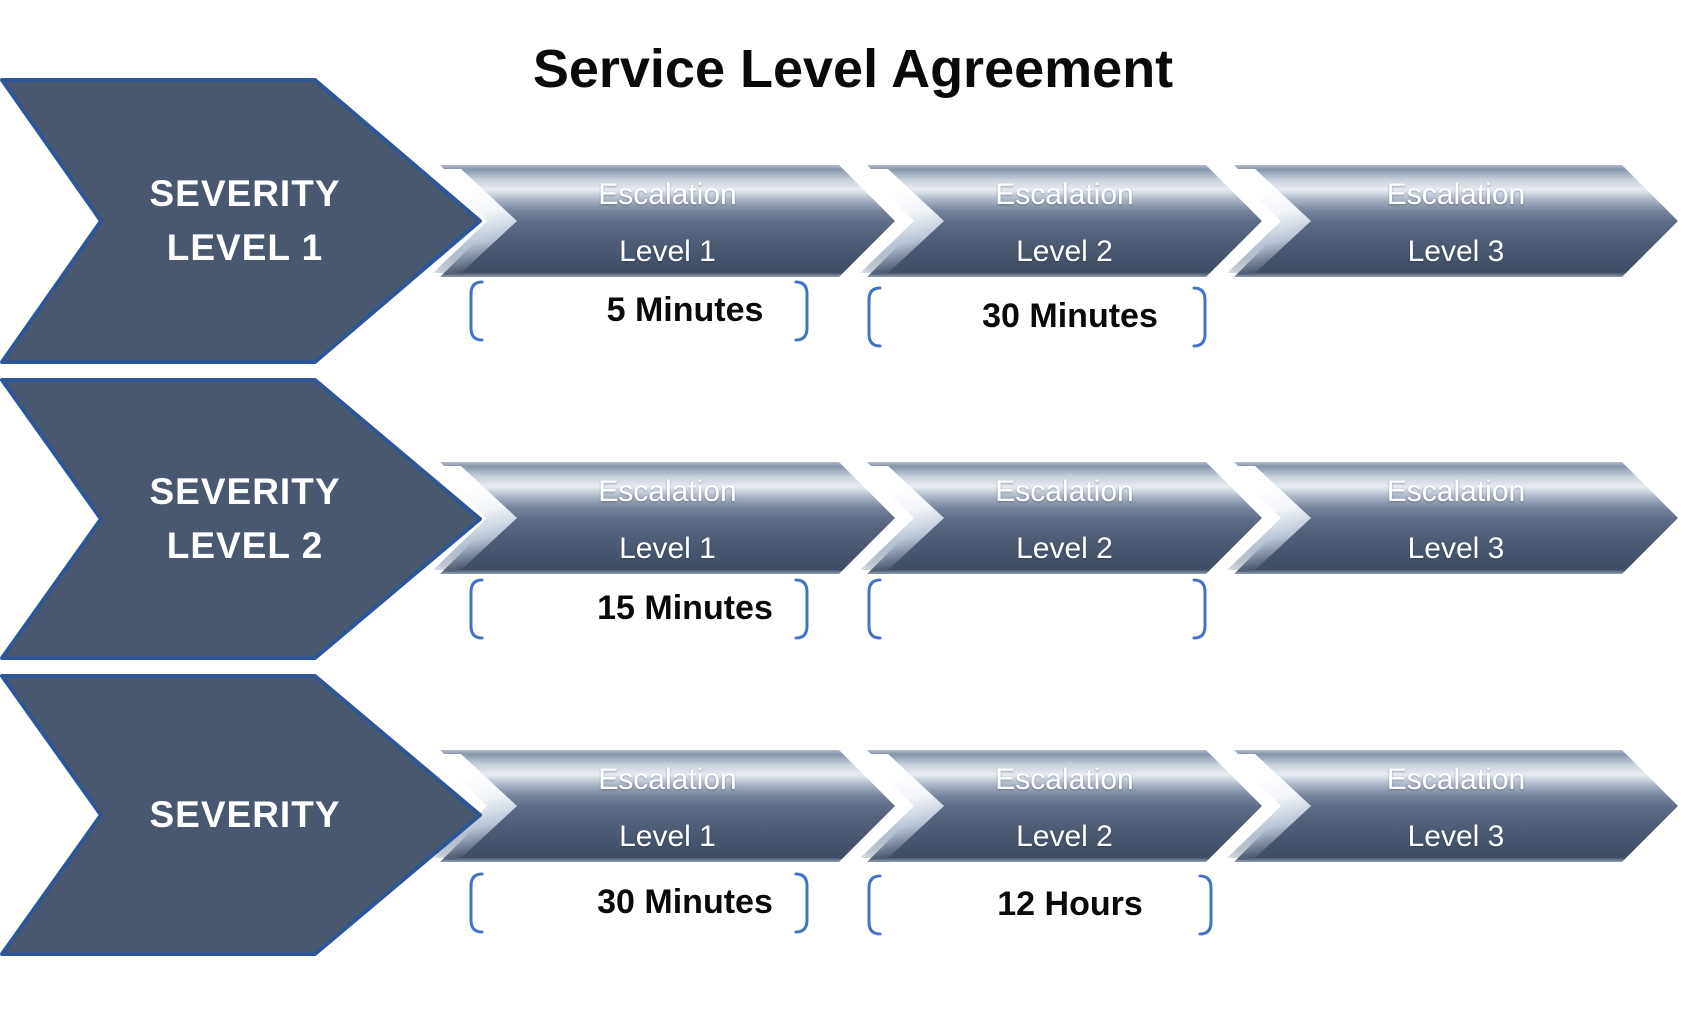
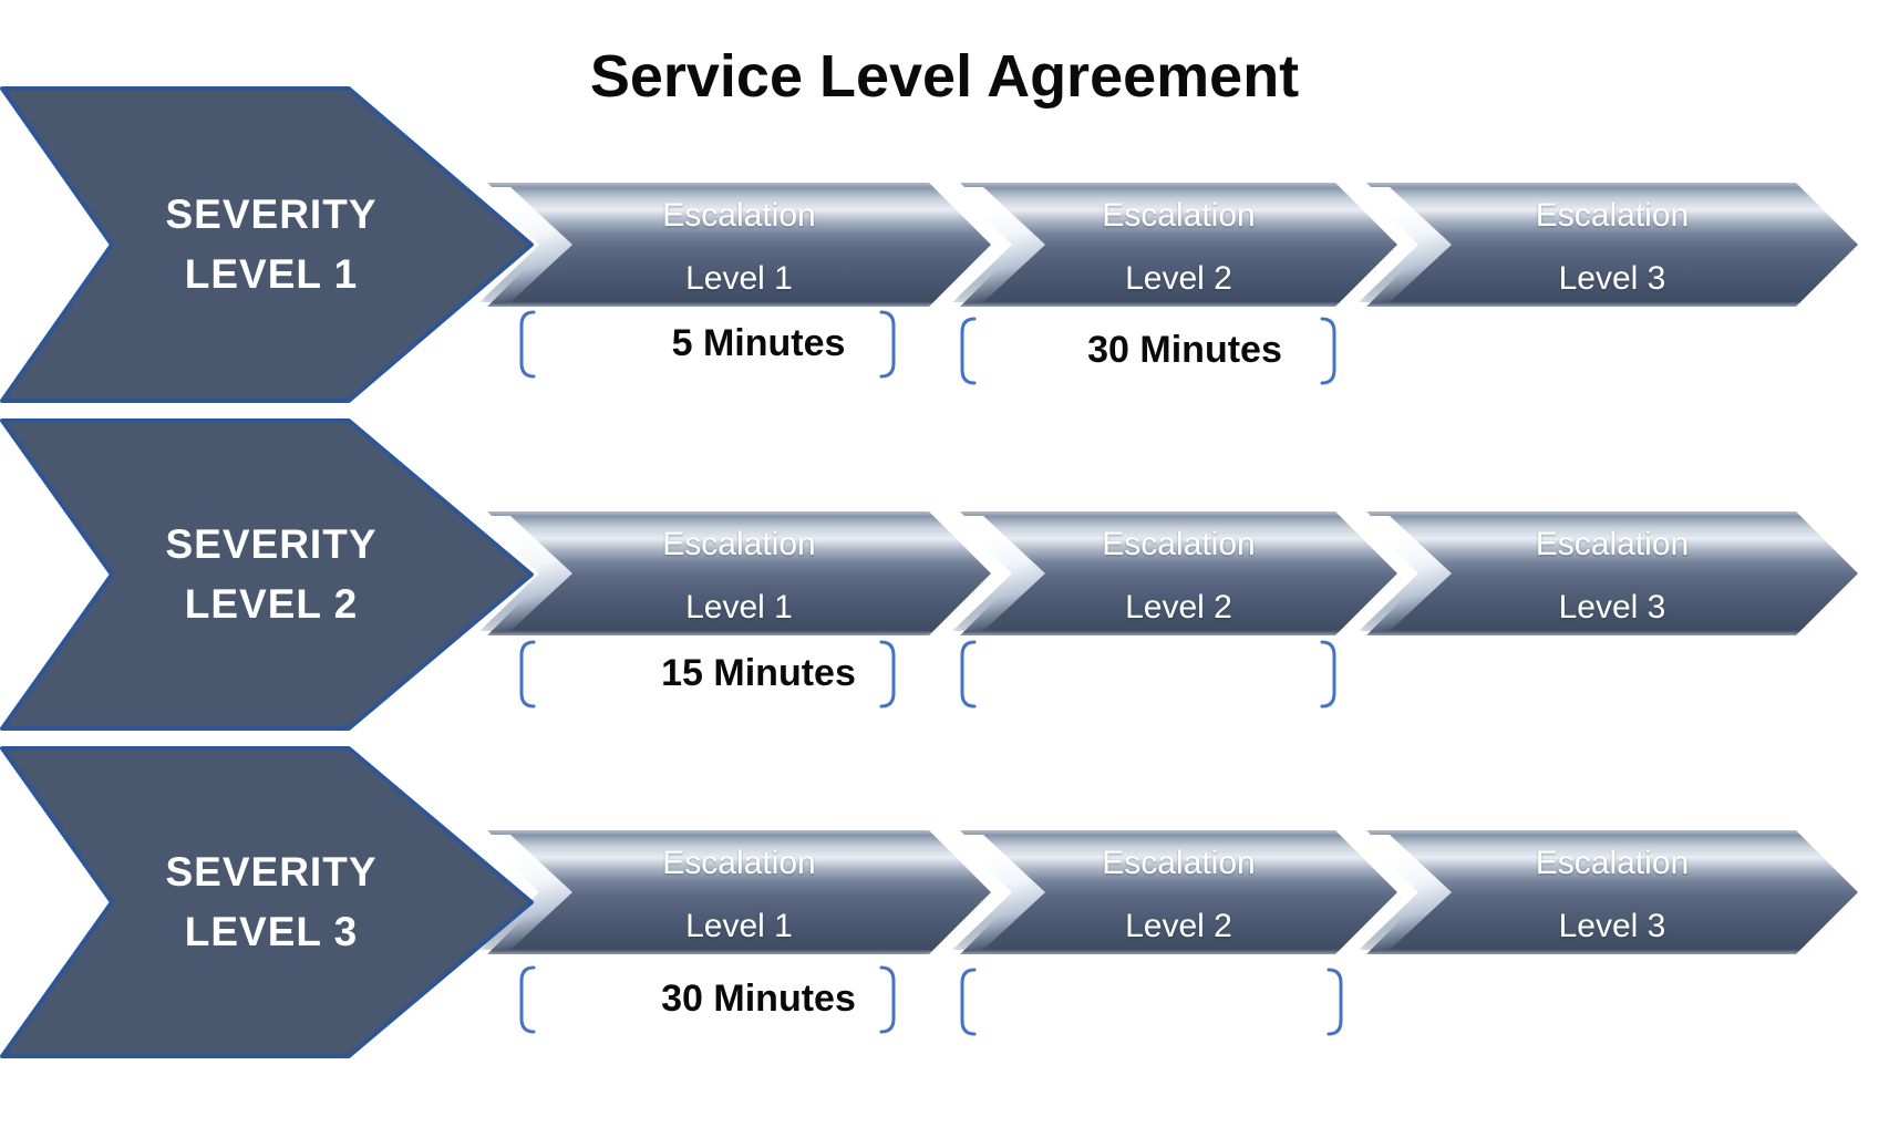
  Service Level Agreement
  Escalation
  Level 1
  Escalation
  Level 2
  Escalation
  Level 3
  SEVERITY
  LEVEL 1
  5 Minutes
  30 Minutes
  Escalation
  Level 1
  Escalation
  Level 2
  Escalation
  Level 3
  SEVERITY
  LEVEL 2
  15 Minutes
  Escalation
  Level 1
  Escalation
  Level 2
  Escalation
  Level 3
  SEVERITY
+ LEVEL 3
  30 Minutes
- 12 Hours
